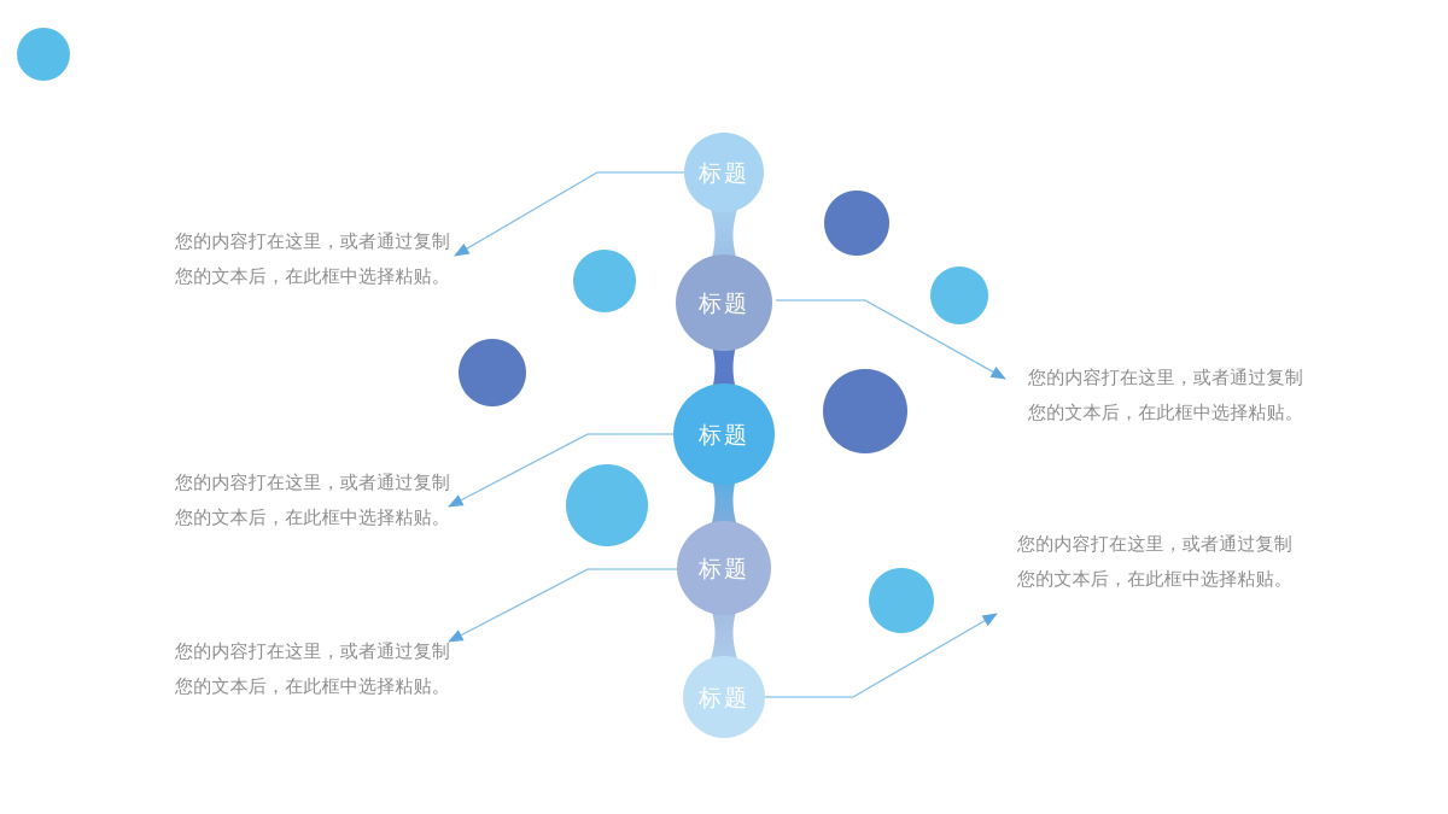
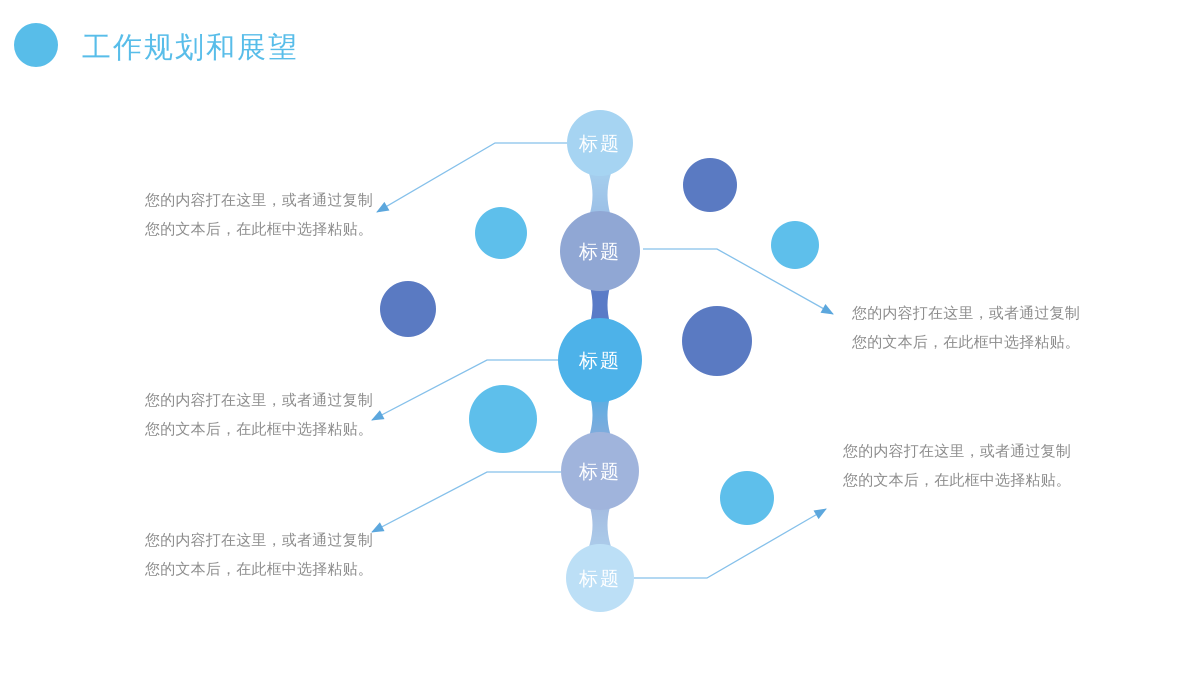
+ 工作规划和展望
  标题
  标题
  标题
  标题
  标题
  您的内容打在这里，或者通过复制
  您的文本后，在此框中选择粘贴。
  您的内容打在这里，或者通过复制
  您的文本后，在此框中选择粘贴。
  您的内容打在这里，或者通过复制
  您的文本后，在此框中选择粘贴。
  您的内容打在这里，或者通过复制
  您的文本后，在此框中选择粘贴。
  您的内容打在这里，或者通过复制
  您的文本后，在此框中选择粘贴。
